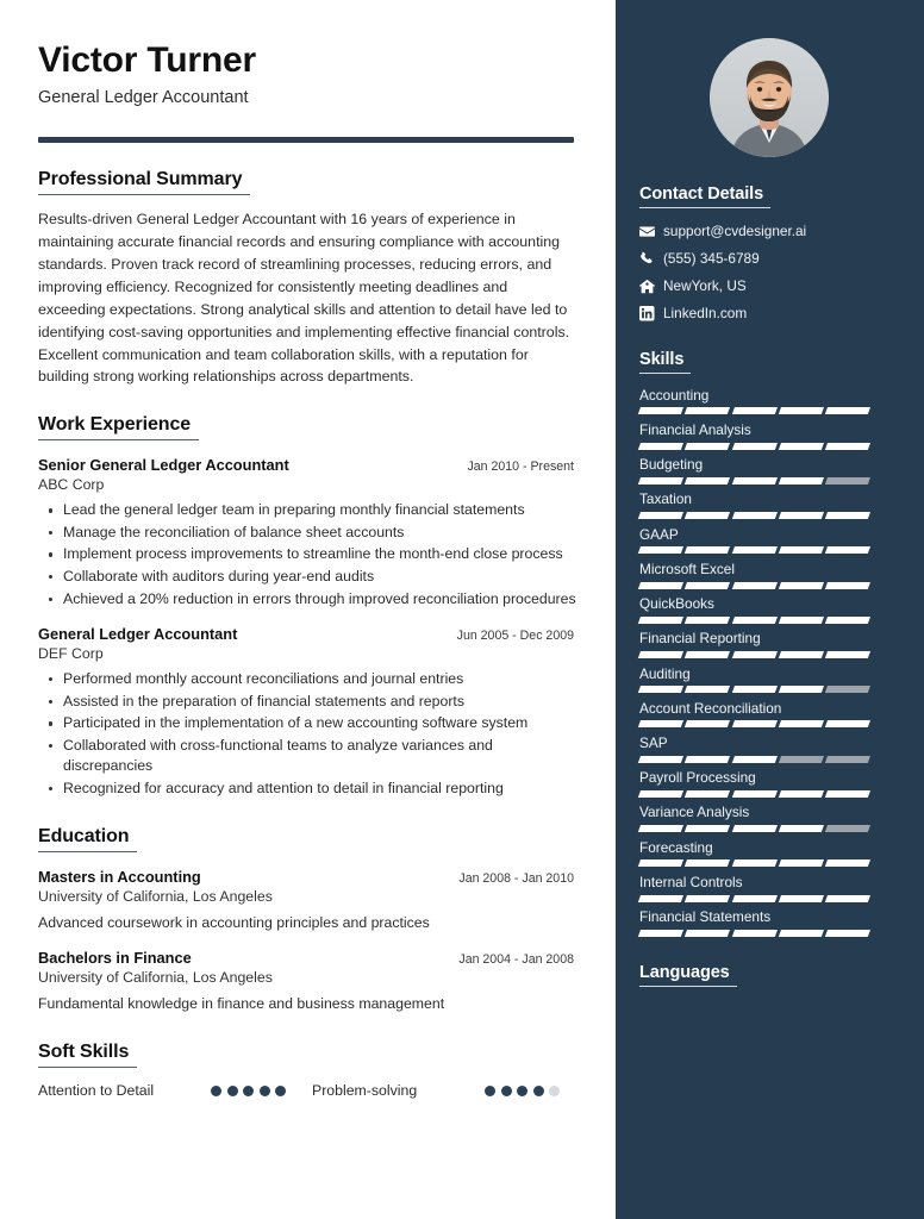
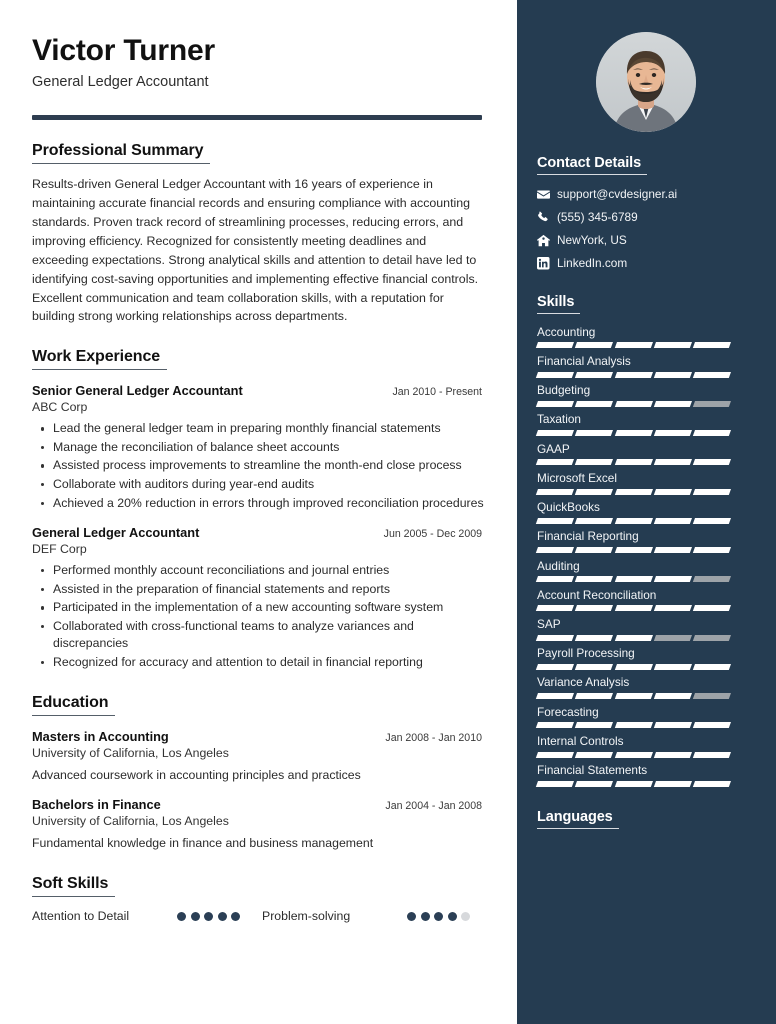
  Victor Turner
  General Ledger Accountant
  Professional Summary
  Results-driven General Ledger Accountant with 16 years of experience in maintaining accurate financial records and ensuring compliance with accounting standards. Proven track record of streamlining processes, reducing errors, and improving efficiency. Recognized for consistently meeting deadlines and exceeding expectations. Strong analytical skills and attention to detail have led to identifying cost-saving opportunities and implementing effective financial controls. Excellent communication and team collaboration skills, with a reputation for building strong working relationships across departments.
  Work Experience
  Senior General Ledger Accountant
  Jan 2010 - Present
  ABC Corp
  Lead the general ledger team in preparing monthly financial statements
  Manage the reconciliation of balance sheet accounts
- Implement process improvements to streamline the month-end close process
+ Assisted process improvements to streamline the month-end close process
  Collaborate with auditors during year-end audits
  Achieved a 20% reduction in errors through improved reconciliation procedures
  General Ledger Accountant
  Jun 2005 - Dec 2009
  DEF Corp
  Performed monthly account reconciliations and journal entries
  Assisted in the preparation of financial statements and reports
  Participated in the implementation of a new accounting software system
  Collaborated with cross-functional teams to analyze variances and discrepancies
  Recognized for accuracy and attention to detail in financial reporting
  Education
  Masters in Accounting
  Jan 2008 - Jan 2010
  University of California, Los Angeles
  Advanced coursework in accounting principles and practices
  Bachelors in Finance
  Jan 2004 - Jan 2008
  University of California, Los Angeles
  Fundamental knowledge in finance and business management
  Soft Skills
  Attention to Detail
  Problem-solving
  Contact Details
  support@cvdesigner.ai
  (555) 345-6789
  NewYork, US
  LinkedIn.com
  Skills
  Accounting
  Financial Analysis
  Budgeting
  Taxation
  GAAP
  Microsoft Excel
  QuickBooks
  Financial Reporting
  Auditing
  Account Reconciliation
  SAP
  Payroll Processing
  Variance Analysis
  Forecasting
  Internal Controls
  Financial Statements
  Languages
